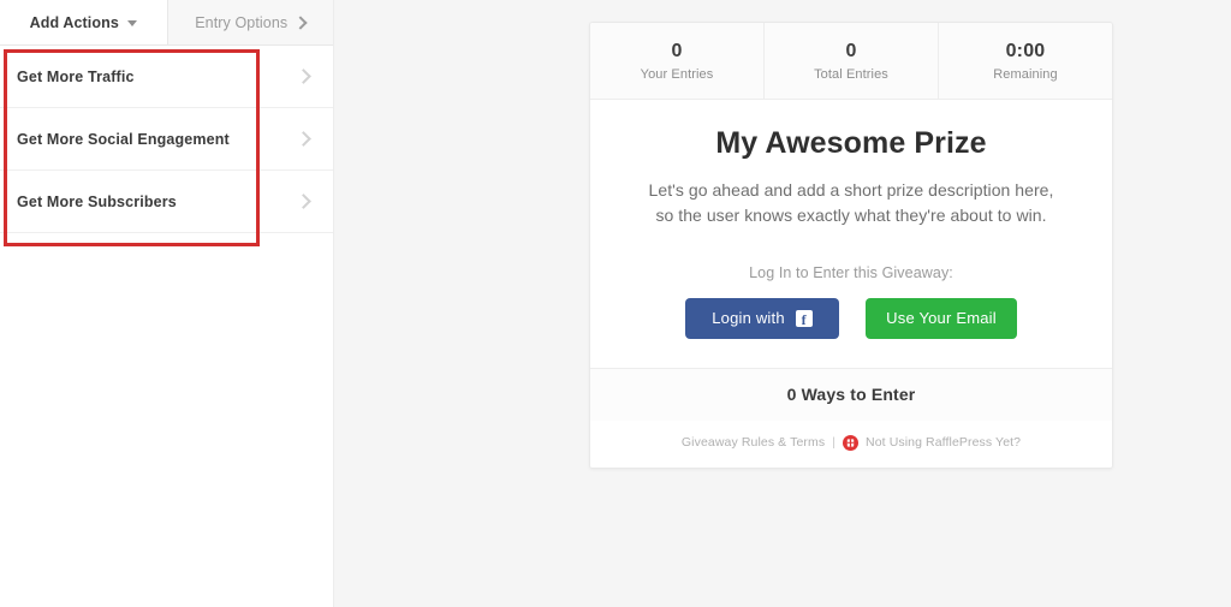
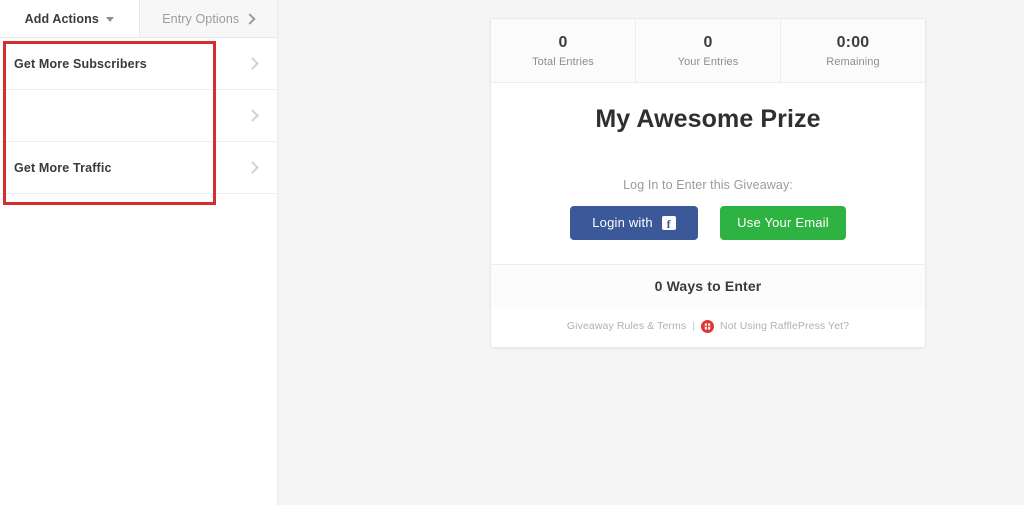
  Add Actions
  Entry Options
- Get More Traffic
+ Get More Subscribers
- Get More Social Engagement
- Get More Subscribers
+ Get More Traffic
  0
- Your Entries
+ Total Entries
  0
- Total Entries
+ Your Entries
  0:00
  Remaining
  My Awesome Prize
- Let's go ahead and add a short prize description here,
- so the user knows exactly what they're about to win.
  Log In to Enter this Giveaway:
  Login with
  f
  Use Your Email
  0 Ways to Enter
  Giveaway Rules & Terms
  |
  Not Using RafflePress Yet?
